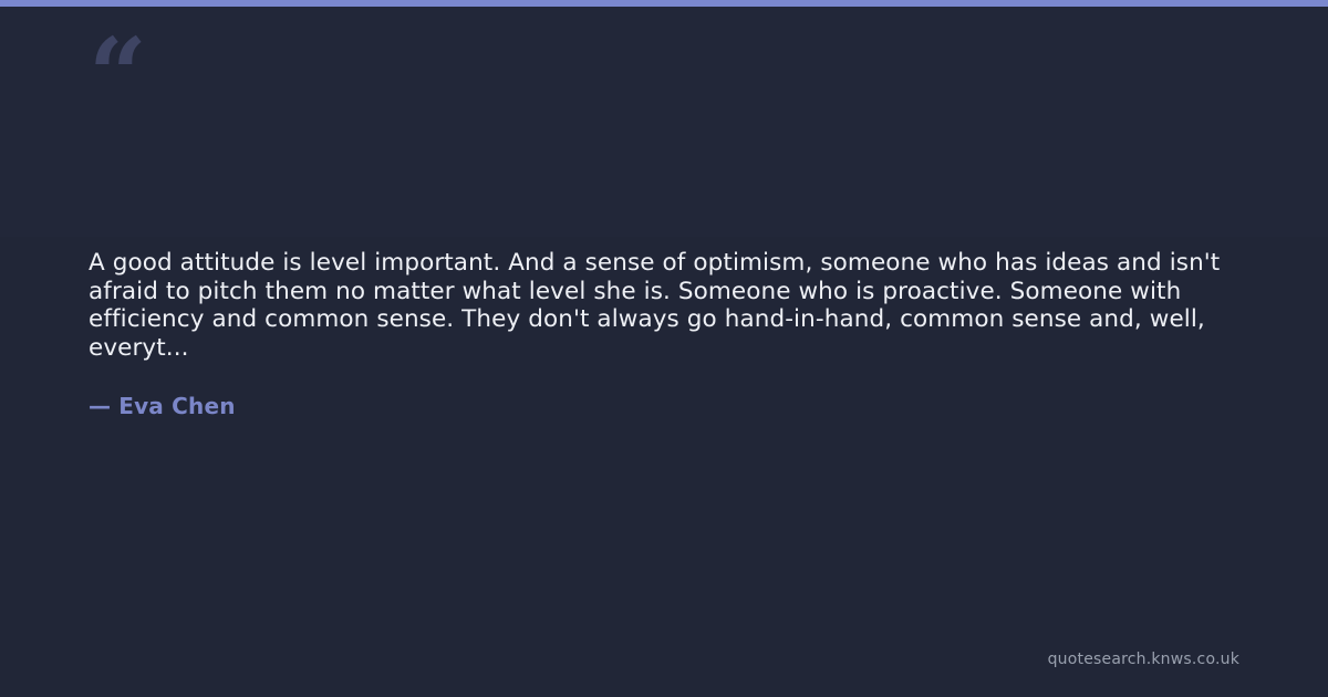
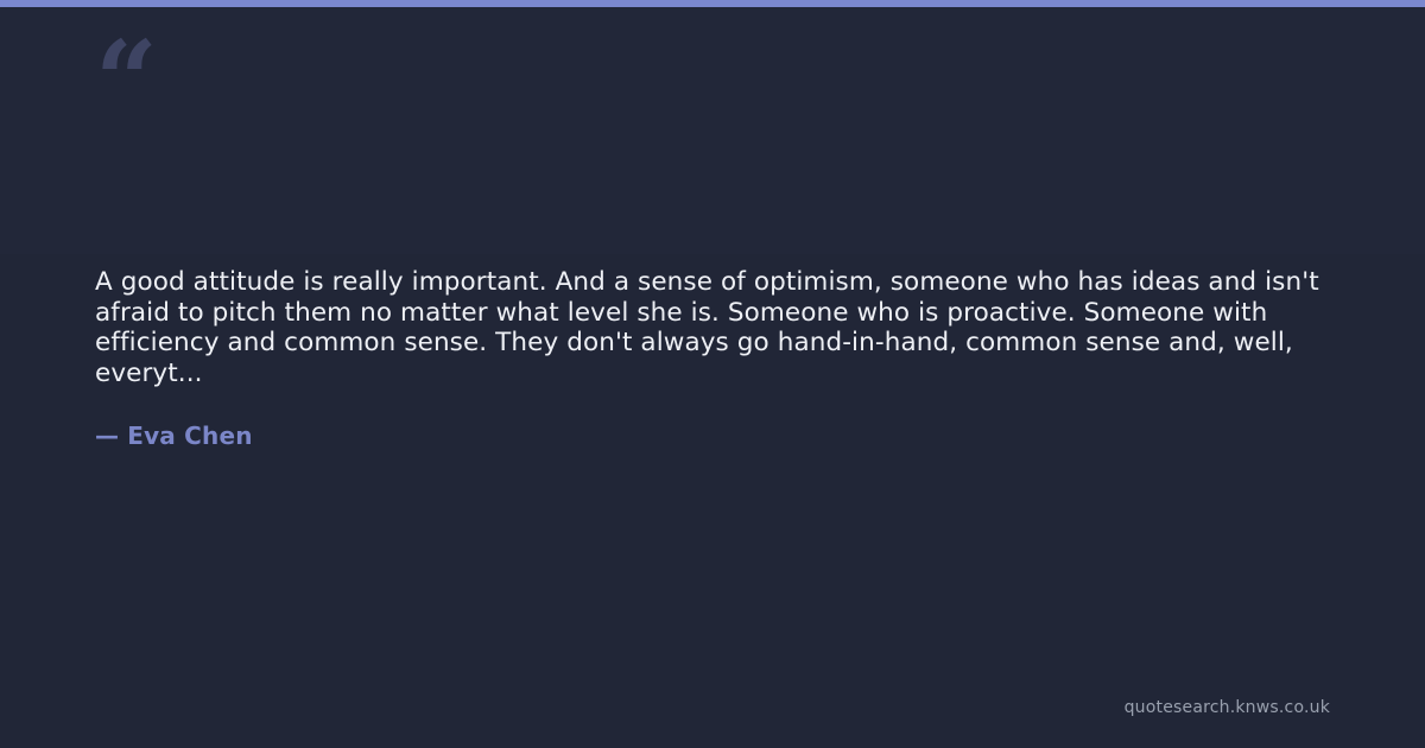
  “
- A good attitude is level important. And a sense of optimism, someone who has ideas and isn't afraid to pitch them no matter what level she is. Someone who is proactive. Someone with efficiency and common sense. They don't always go hand-in-hand, common sense and, well, everyt...
+ A good attitude is really important. And a sense of optimism, someone who has ideas and isn't afraid to pitch them no matter what level she is. Someone who is proactive. Someone with efficiency and common sense. They don't always go hand-in-hand, common sense and, well, everyt...
  — Eva Chen
  quotesearch.knws.co.uk
